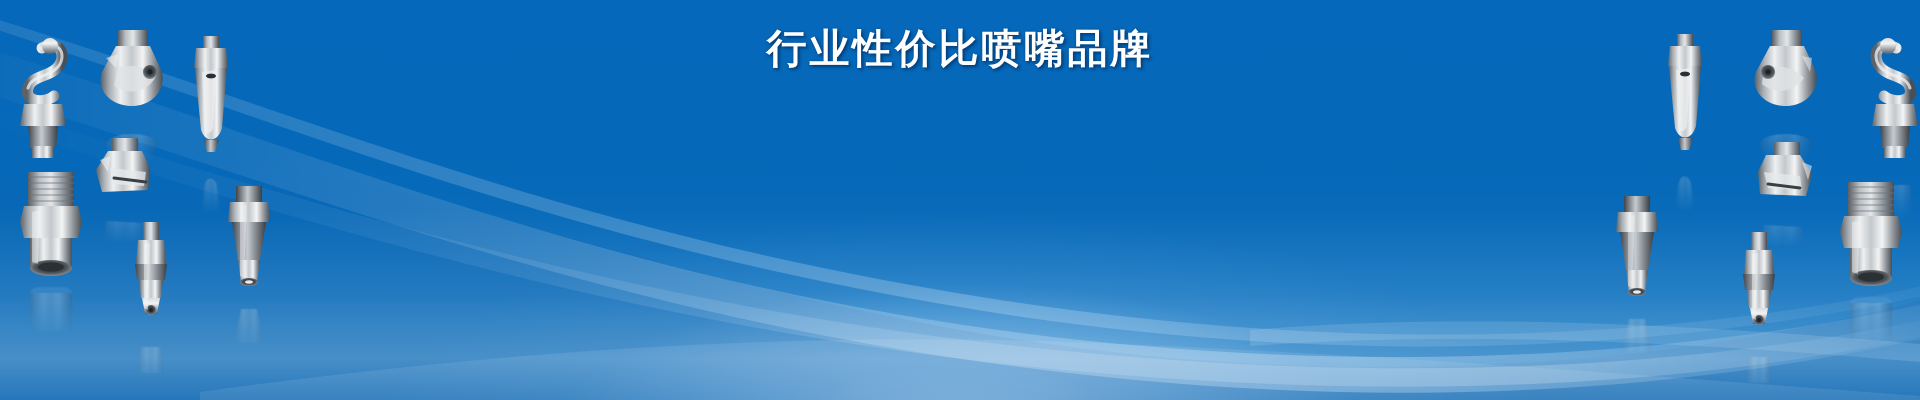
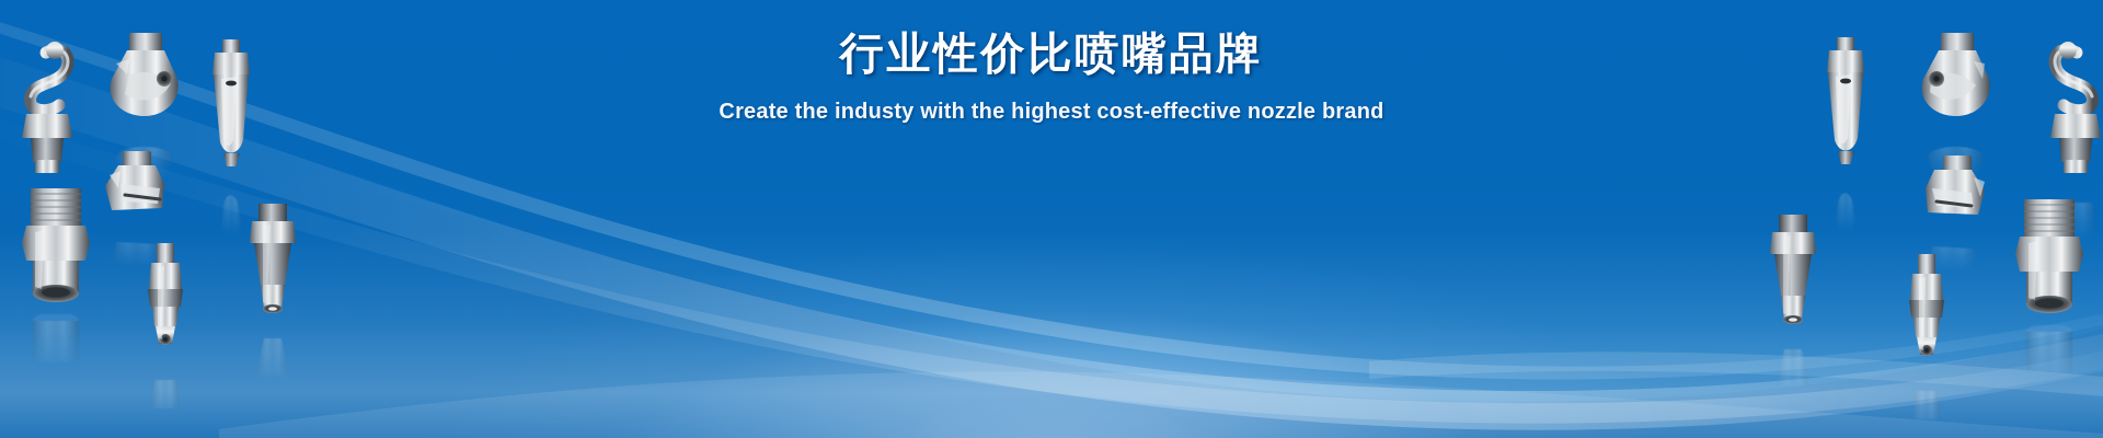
  行业性价比喷嘴品牌
+ Create the industy with the highest cost-effective nozzle brand
